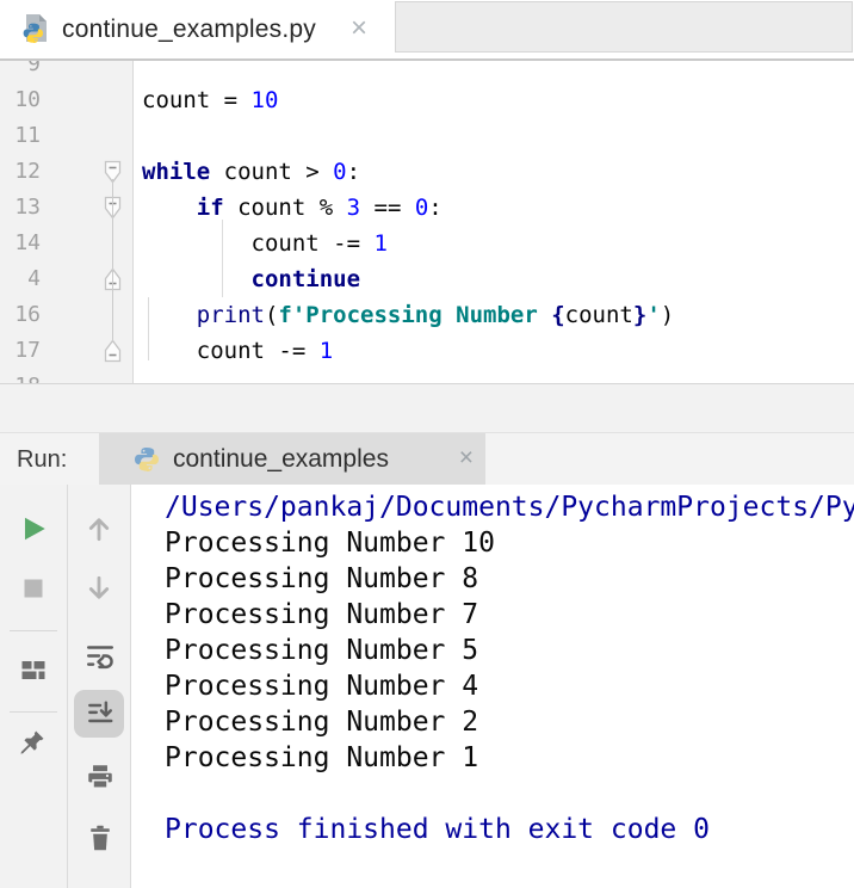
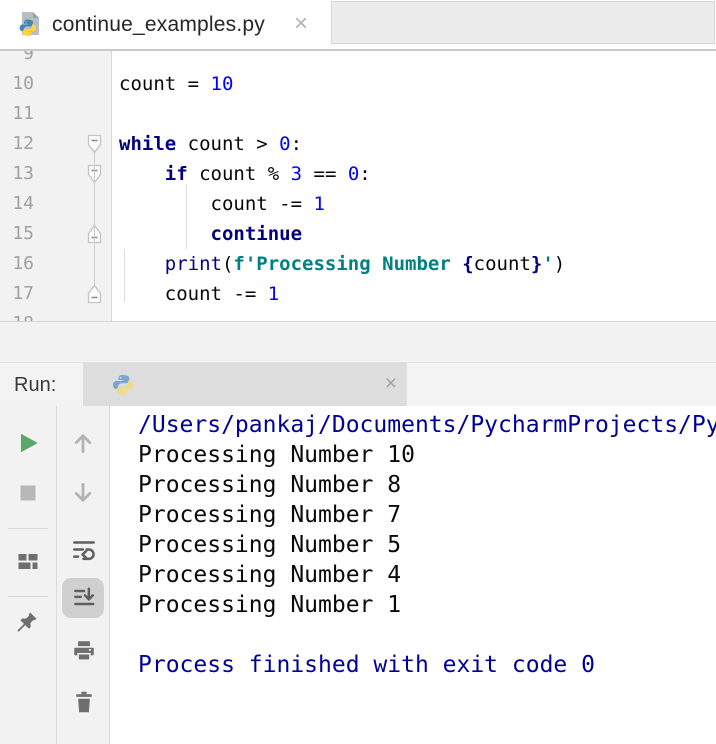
  continue_examples.py
  ×
  9
  10
  count = 10
  11
  12
  while count > 0:
  13
  if count % 3 == 0:
  14
  count -= 1
- 4
+ 15
  continue
  16
  print(f'Processing Number {count}')
  17
  count -= 1
  Run:
- continue_examples
  ×
  /Users/pankaj/Documents/PycharmProjects/Py
  Processing Number 10
  Processing Number 8
  Processing Number 7
  Processing Number 5
  Processing Number 4
- Processing Number 2
  Processing Number 1
  Process finished with exit code 0
